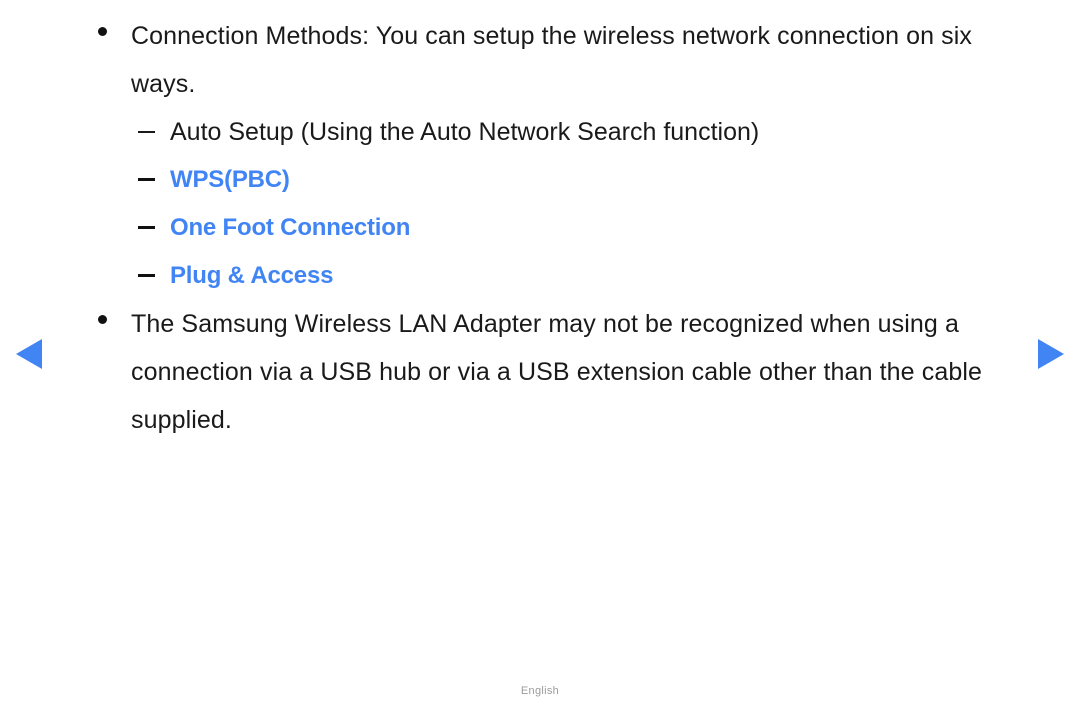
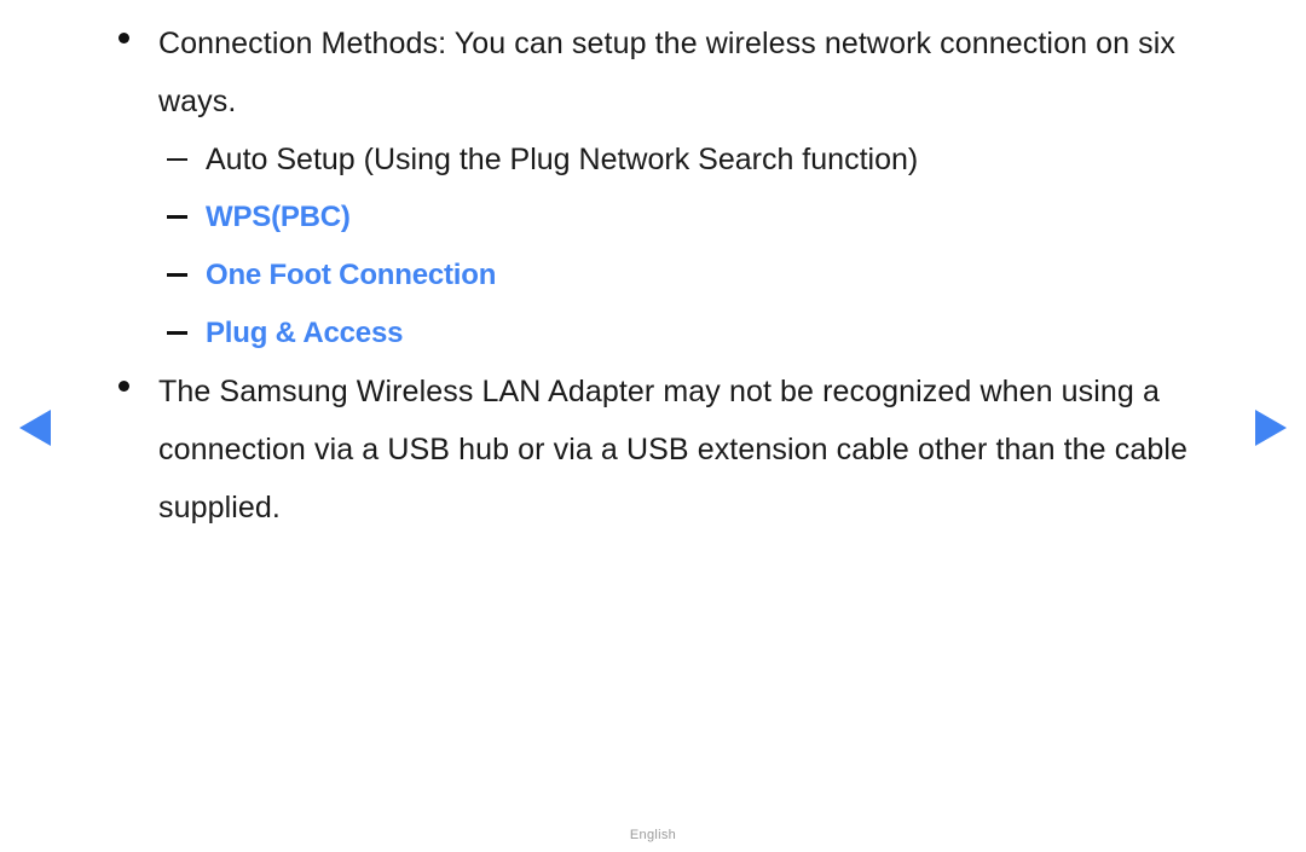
  Connection Methods: You can setup the wireless network connection on six ways.
- Auto Setup (Using the Auto Network Search function)
+ Auto Setup (Using the Plug Network Search function)
  WPS(PBC)
  One Foot Connection
  Plug & Access
  The Samsung Wireless LAN Adapter may not be recognized when using a connection via a USB hub or via a USB extension cable other than the cable supplied.
  English
